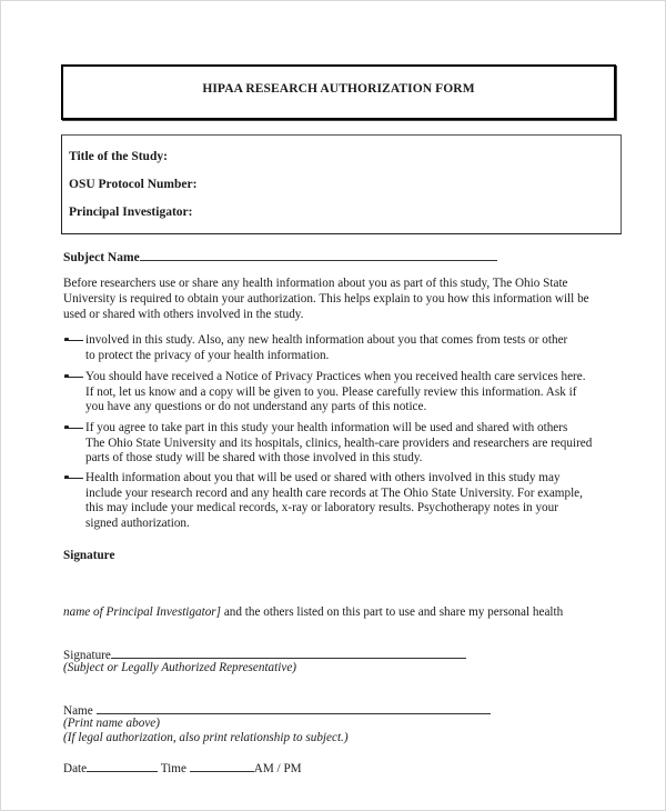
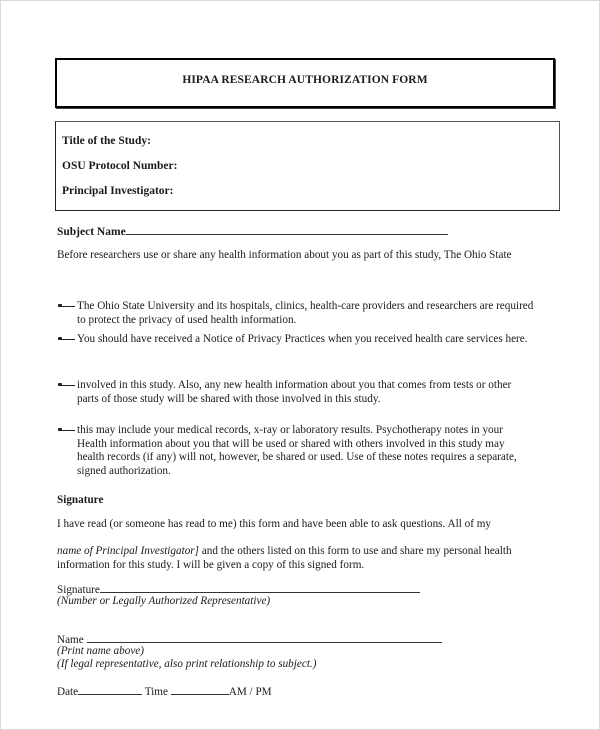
  HIPAA RESEARCH AUTHORIZATION FORM
  Title of the Study:
  OSU Protocol Number:
  Principal Investigator:
  Subject Name
  Before researchers use or share any health information about you as part of this study, The Ohio State
- University is required to obtain your authorization. This helps explain to you how this information will be
- used or shared with others involved in the study.
- involved in this study. Also, any new health information about you that comes from tests or other
+ The Ohio State University and its hospitals, clinics, health-care providers and researchers are required
- to protect the privacy of your health information.
+ to protect the privacy of used health information.
  You should have received a Notice of Privacy Practices when you received health care services here.
- If not, let us know and a copy will be given to you. Please carefully review this information. Ask if
- you have any questions or do not understand any parts of this notice.
- If you agree to take part in this study your health information will be used and shared with others
- The Ohio State University and its hospitals, clinics, health-care providers and researchers are required
+ involved in this study. Also, any new health information about you that comes from tests or other
  parts of those study will be shared with those involved in this study.
- Health information about you that will be used or shared with others involved in this study may
+ this may include your medical records, x-ray or laboratory results. Psychotherapy notes in your
- include your research record and any health care records at The Ohio State University. For example,
- this may include your medical records, x-ray or laboratory results. Psychotherapy notes in your
+ Health information about you that will be used or shared with others involved in this study may
+ health records (if any) will not, however, be shared or used. Use of these notes requires a separate,
  signed authorization.
  Signature
+ I have read (or someone has read to me) this form and have been able to ask questions. All of my
- name of Principal Investigator] and the others listed on this part to use and share my personal health
+ name of Principal Investigator] and the others listed on this form to use and share my personal health
+ information for this study. I will be given a copy of this signed form.
  Signature
- (Subject or Legally Authorized Representative)
+ (Number or Legally Authorized Representative)
  Name
  (Print name above)
- (If legal authorization, also print relationship to subject.)
+ (If legal representative, also print relationship to subject.)
  Date Time AM / PM
